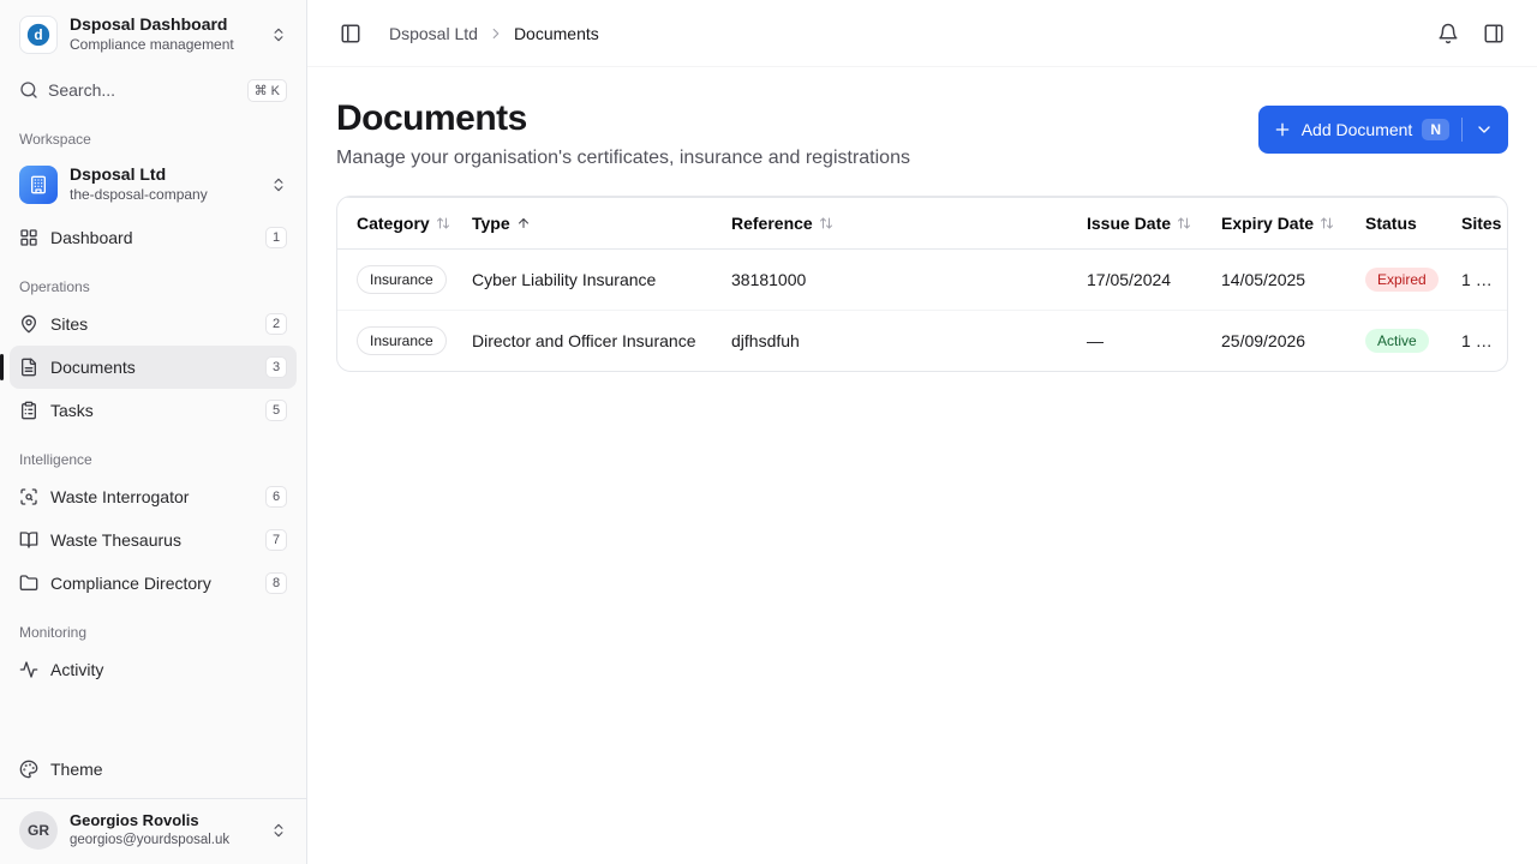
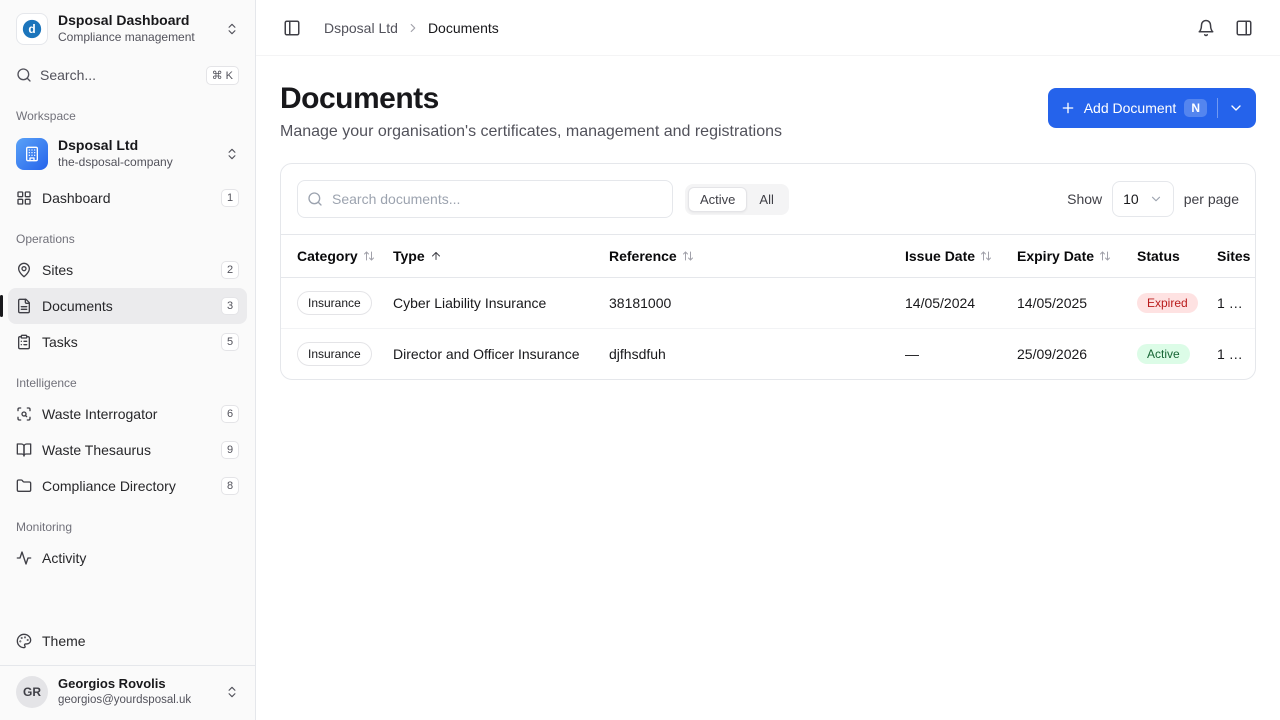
  d
  Dsposal Dashboard
  Compliance management
  Search...
  ⌘ K
  Workspace
  Dsposal Ltd
  the-dsposal-company
  Dashboard
  1
  Operations
  Sites
  2
  Documents
  3
  Tasks
  5
  Intelligence
  Waste Interrogator
  6
  Waste Thesaurus
- 7
+ 9
  Compliance Directory
  8
  Monitoring
  Activity
  Theme
  GR
  Georgios Rovolis
  georgios@yourdsposal.uk
  Dsposal Ltd
  Documents
  Documents
- Manage your organisation's certificates, insurance and registrations
+ Manage your organisation's certificates, management and registrations
  Add Document
  N
+ Search documents...
+ Active
+ All
+ Show
+ 10
+ per page
  Category	Type	Reference	Issue Date	Expiry Date	Status	Sites
- Insurance	Cyber Liability Insurance	38181000	17/05/2024	14/05/2025	Expired	1 site
+ Insurance	Cyber Liability Insurance	38181000	14/05/2024	14/05/2025	Expired	1 site
  Insurance	Director and Officer Insurance	djfhsdfuh	—	25/09/2026	Active	1 site
